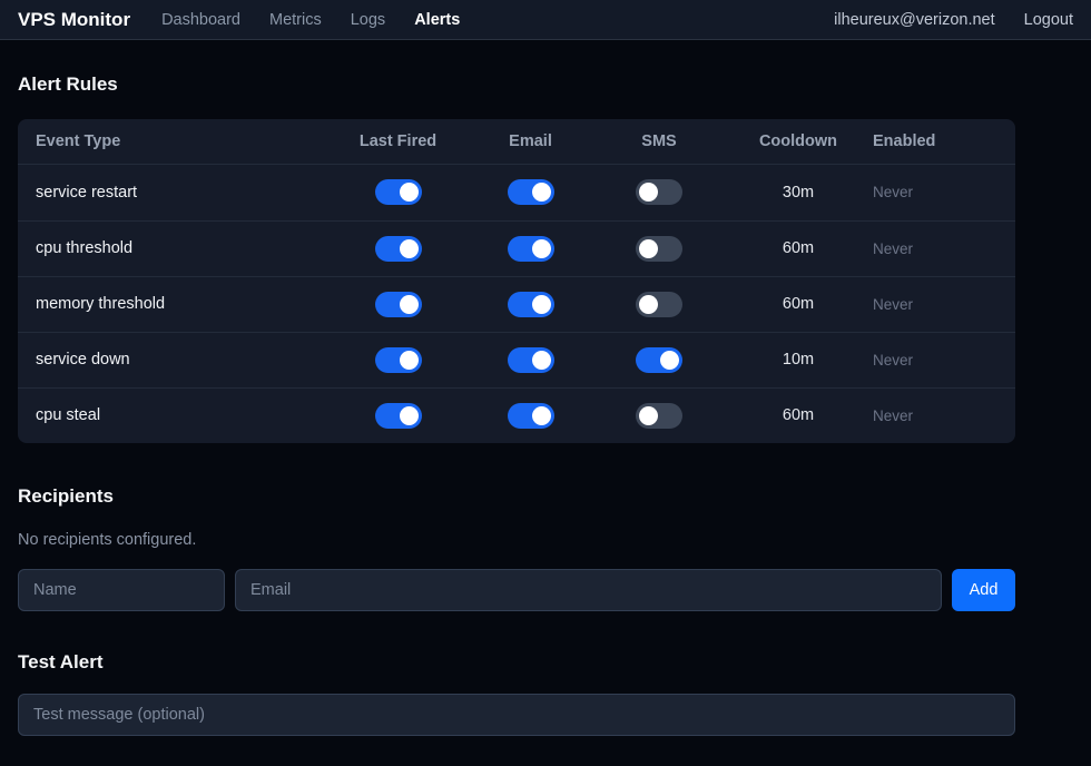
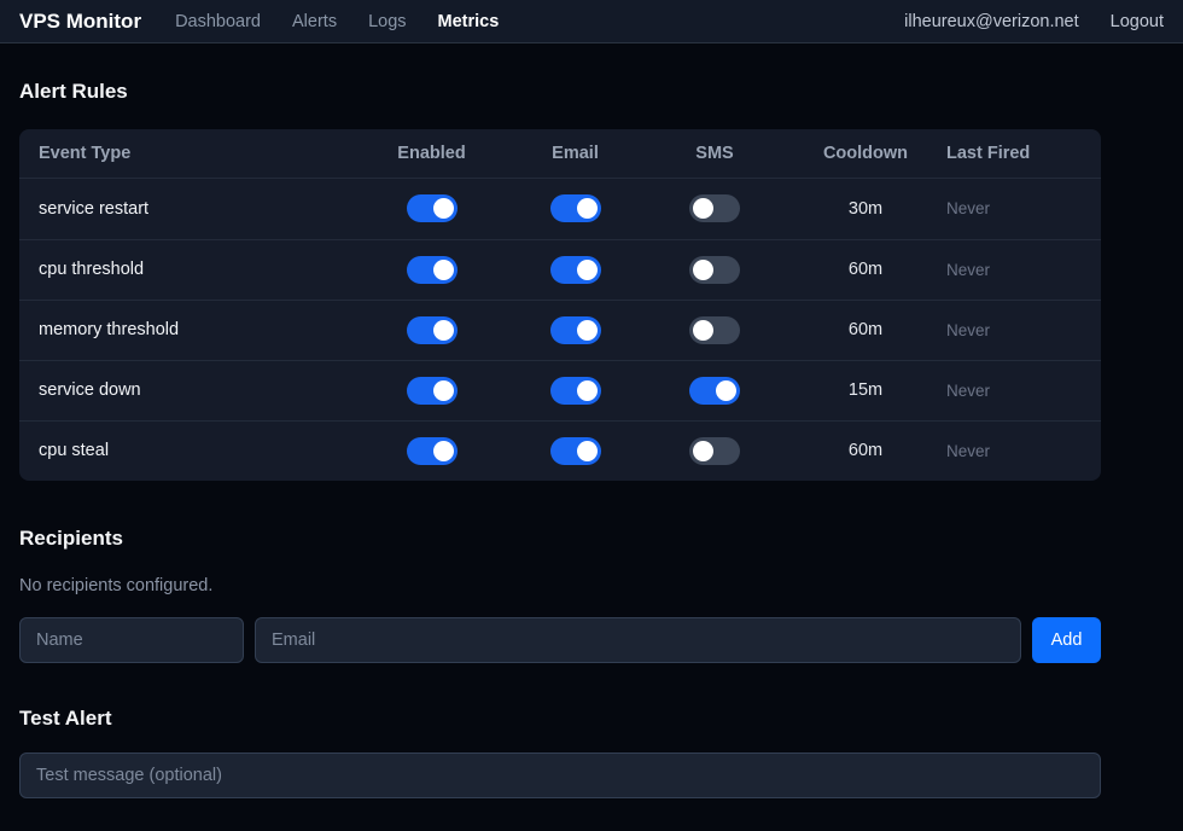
  VPS Monitor
  Dashboard
- Metrics
+ Alerts
  Logs
- Alerts
+ Metrics
  ilheureux@verizon.net
  Logout
  Alert Rules
  Event Type
- Last Fired
+ Enabled
  Email
  SMS
  Cooldown
- Enabled
+ Last Fired
  service restart
  30m
  Never
  cpu threshold
  60m
  Never
  memory threshold
  60m
  Never
  service down
- 10m
+ 15m
  Never
  cpu steal
  60m
  Never
  Recipients
  No recipients configured.
  Name
  Email
  Add
  Test Alert
  Test message (optional)
